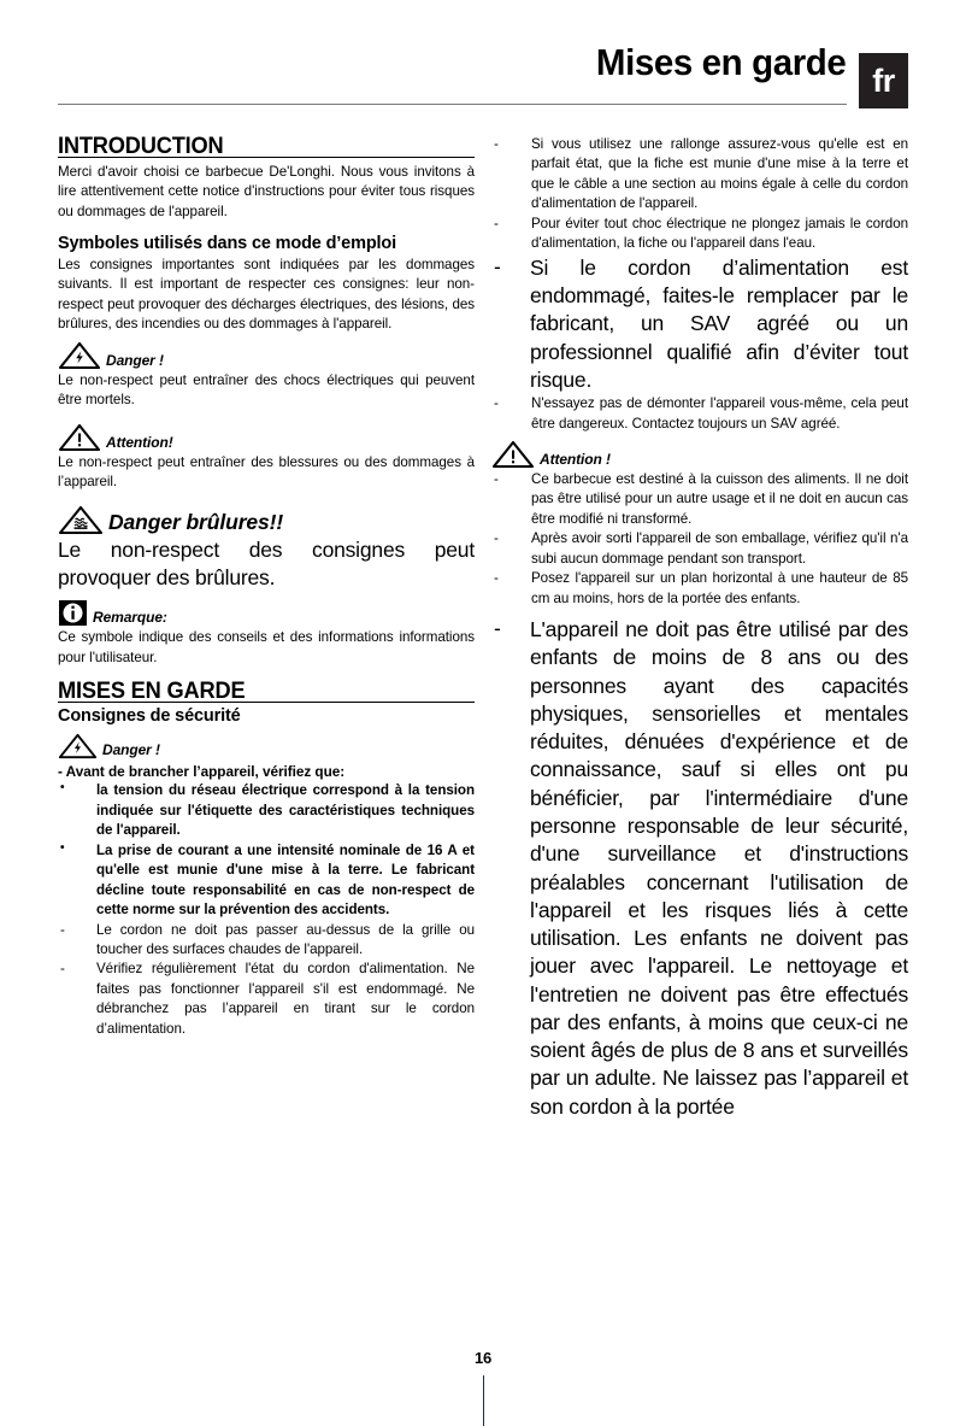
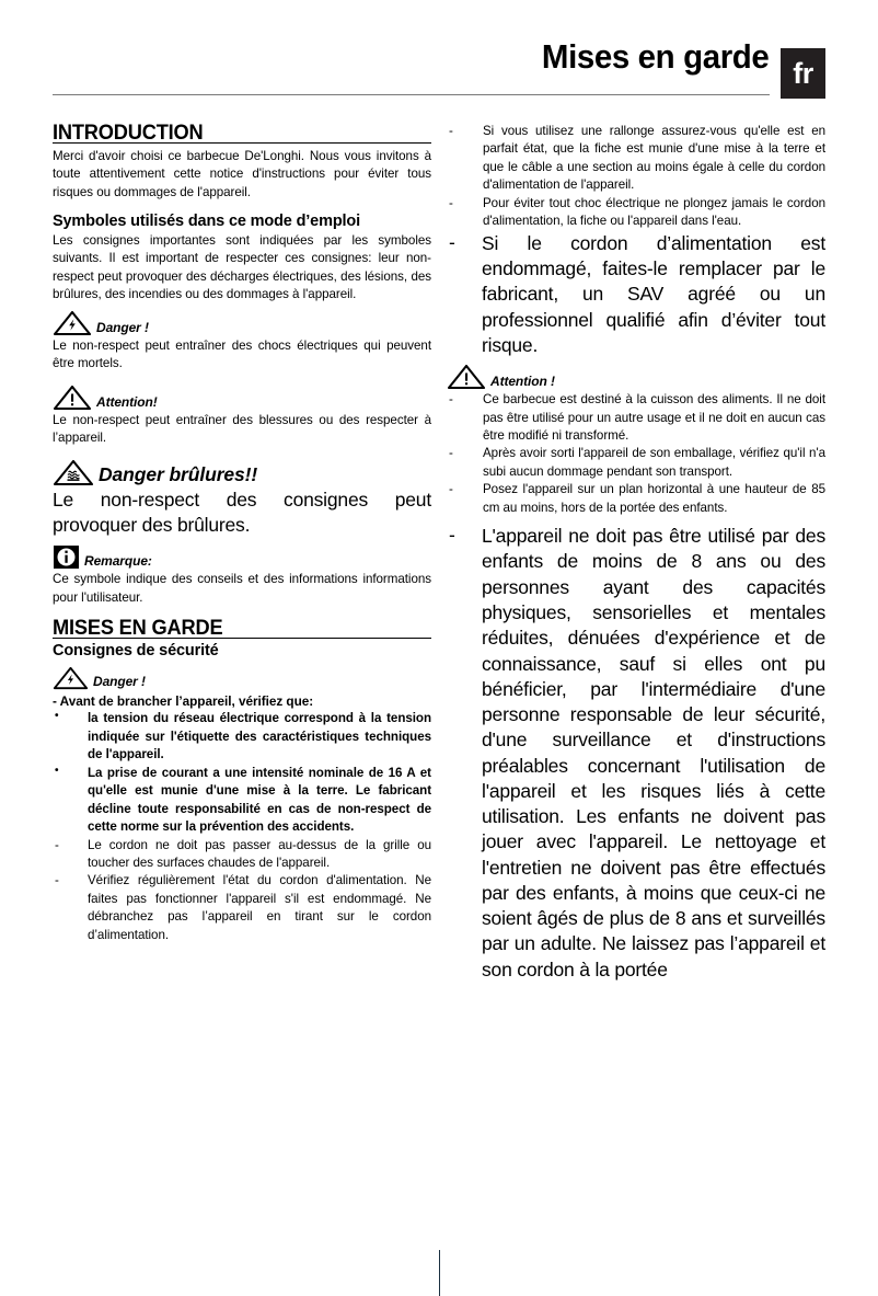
  Mises en garde
  fr
  INTRODUCTION
- Merci d'avoir choisi ce barbecue De'Longhi. Nous vous invitons à lire attentivement cette notice d'instructions pour éviter tous risques ou dommages de l'appareil.
+ Merci d'avoir choisi ce barbecue De'Longhi. Nous vous invitons à toute attentivement cette notice d'instructions pour éviter tous risques ou dommages de l'appareil.
  Symboles utilisés dans ce mode d’emploi
- Les consignes importantes sont indiquées par les dommages suivants. Il est important de respecter ces consignes: leur non-respect peut provoquer des décharges électriques, des lésions, des brûlures, des incendies ou des dommages à l'appareil.
+ Les consignes importantes sont indiquées par les symboles suivants. Il est important de respecter ces consignes: leur non-respect peut provoquer des décharges électriques, des lésions, des brûlures, des incendies ou des dommages à l'appareil.
  Danger !
  Le non-respect peut entraîner des chocs électriques qui peuvent être mortels.
  Attention!
- Le non-respect peut entraîner des blessures ou des dommages à l’appareil.
+ Le non-respect peut entraîner des blessures ou des respecter à l’appareil.
  Danger brûlures!!
  Le non-respect des consignes peut provoquer des brûlures.
  Remarque:
  Ce symbole indique des conseils et des informations informations pour l'utilisateur.
  MISES EN GARDE
  Consignes de sécurité
  Danger !
  - Avant de brancher l’appareil, vérifiez que:
  la tension du réseau électrique correspond à la tension indiquée sur l'étiquette des caractéristiques techniques de l'appareil.
  La prise de courant a une intensité nominale de 16 A et qu'elle est munie d'une mise à la terre. Le fabricant décline toute responsabilité en cas de non-respect de cette norme sur la prévention des accidents.
  Le cordon ne doit pas passer au-dessus de la grille ou toucher des surfaces chaudes de l'appareil.
  Vérifiez régulièrement l'état du cordon d'alimentation. Ne faites pas fonctionner l'appareil s'il est endommagé. Ne débranchez pas l’appareil en tirant sur le cordon d’alimentation.
  Si vous utilisez une rallonge assurez-vous qu'elle est en parfait état, que la fiche est munie d'une mise à la terre et que le câble a une section au moins égale à celle du cordon d'alimentation de l'appareil.
  Pour éviter tout choc électrique ne plongez jamais le cordon d'alimentation, la fiche ou l'appareil dans l'eau.
  Si le cordon d’alimentation est endommagé, faites-le remplacer par le fabricant, un SAV agréé ou un professionnel qualifié afin d’éviter tout risque.
- N'essayez pas de démonter l'appareil vous-même, cela peut être dangereux. Contactez toujours un SAV agréé.
  Attention !
  Ce barbecue est destiné à la cuisson des aliments. Il ne doit pas être utilisé pour un autre usage et il ne doit en aucun cas être modifié ni transformé.
  Après avoir sorti l'appareil de son emballage, vérifiez qu'il n'a subi aucun dommage pendant son transport.
  Posez l'appareil sur un plan horizontal à une hauteur de 85 cm au moins, hors de la portée des enfants.
  L'appareil ne doit pas être utilisé par des enfants de moins de 8 ans ou des personnes ayant des capacités physiques, sensorielles et mentales réduites, dénuées d'expérience et de connaissance, sauf si elles ont pu bénéficier, par l'intermédiaire d'une personne responsable de leur sécurité, d'une surveillance et d'instructions préalables concernant l'utilisation de l'appareil et les risques liés à cette utilisation. Les enfants ne doivent pas jouer avec l'appareil. Le nettoyage et l'entretien ne doivent pas être effectués par des enfants, à moins que ceux-ci ne soient âgés de plus de 8 ans et surveillés par un adulte. Ne laissez pas l’appareil et son cordon à la portée
- 16
